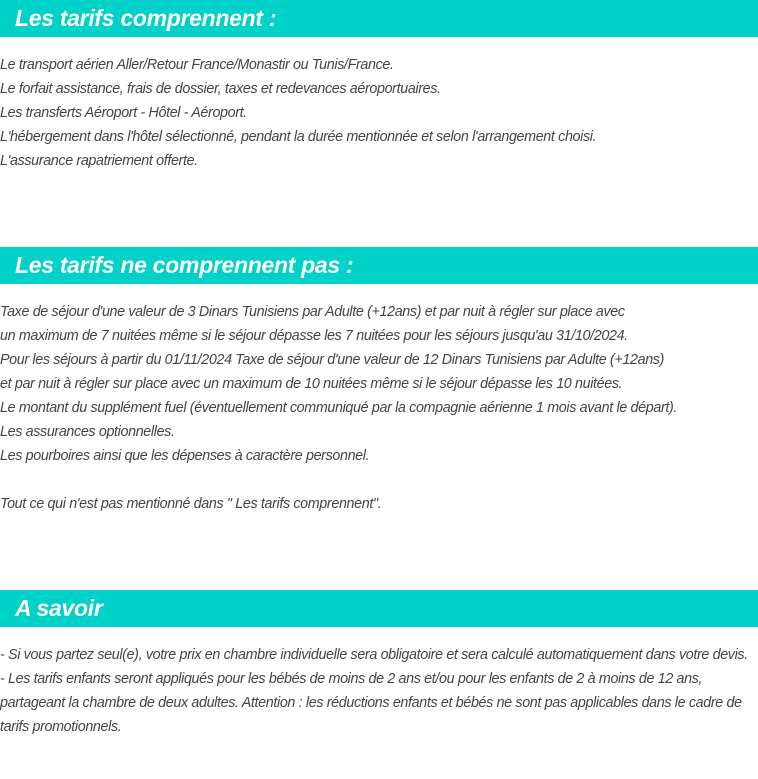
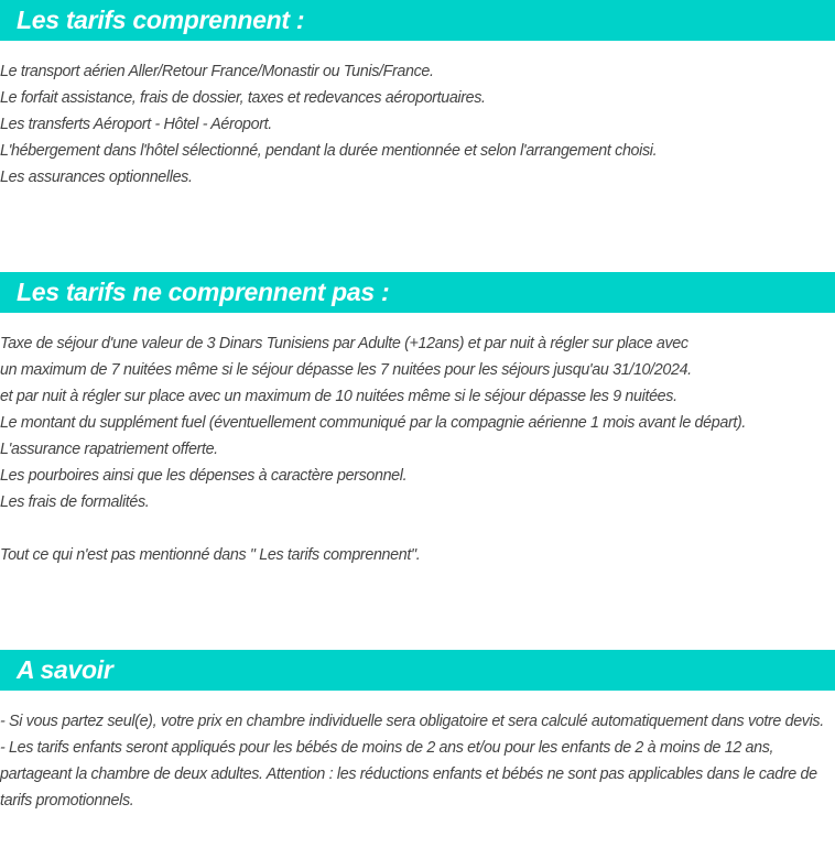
  Les tarifs comprennent :
  Le transport aérien Aller/Retour France/Monastir ou Tunis/France.
  Le forfait assistance, frais de dossier, taxes et redevances aéroportuaires.
  Les transferts Aéroport - Hôtel - Aéroport.
  L'hébergement dans l'hôtel sélectionné, pendant la durée mentionnée et selon l'arrangement choisi.
- L'assurance rapatriement offerte.
+ Les assurances optionnelles.
  Les tarifs ne comprennent pas :
  Taxe de séjour d'une valeur de 3 Dinars Tunisiens par Adulte (+12ans) et par nuit à régler sur place avec
  un maximum de 7 nuitées même si le séjour dépasse les 7 nuitées pour les séjours jusqu'au 31/10/2024.
- Pour les séjours à partir du 01/11/2024 Taxe de séjour d'une valeur de 12 Dinars Tunisiens par Adulte (+12ans)
- et par nuit à régler sur place avec un maximum de 10 nuitées même si le séjour dépasse les 10 nuitées.
+ et par nuit à régler sur place avec un maximum de 10 nuitées même si le séjour dépasse les 9 nuitées.
  Le montant du supplément fuel (éventuellement communiqué par la compagnie aérienne 1 mois avant le départ).
- Les assurances optionnelles.
+ L'assurance rapatriement offerte.
  Les pourboires ainsi que les dépenses à caractère personnel.
+ Les frais de formalités.
  Tout ce qui n'est pas mentionné dans " Les tarifs comprennent".
  A savoir
  - Si vous partez seul(e), votre prix en chambre individuelle sera obligatoire et sera calculé automatiquement dans votre devis.
  - Les tarifs enfants seront appliqués pour les bébés de moins de 2 ans et/ou pour les enfants de 2 à moins de 12 ans, partageant la chambre de deux adultes. Attention : les réductions enfants et bébés ne sont pas applicables dans le cadre de tarifs promotionnels.
